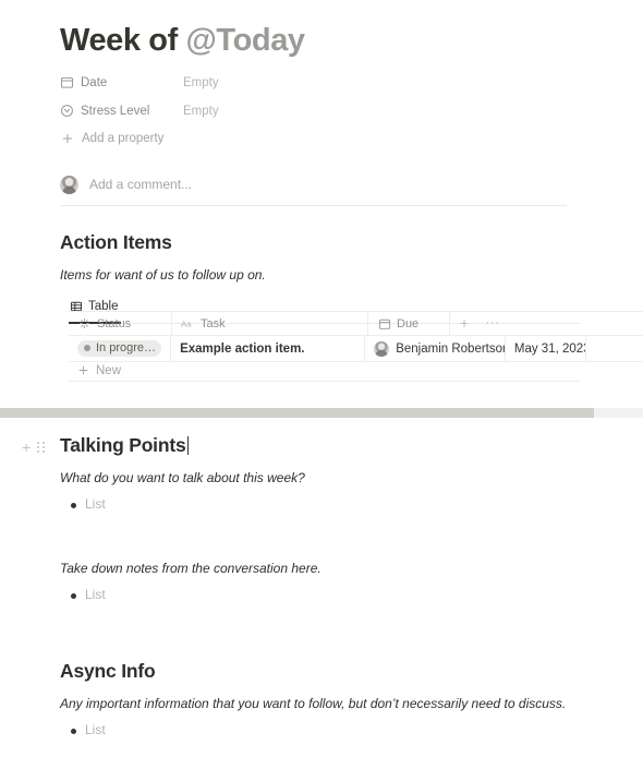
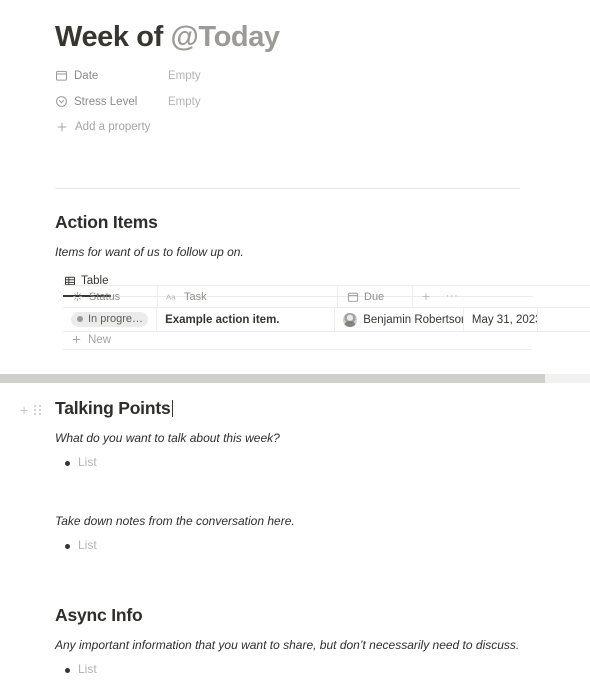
  Week of @Today
  Date
  Empty
  Stress Level
  Empty
  Add a property
- Add a comment...
  Action Items
  Items for want of us to follow up on.
  Table
  Status
  Aa
  Task
  Due
  ···
  In progre…
  Example action item.
  Benjamin Robertso
  May 31, 202
  New
  +
  Talking Points
  What do you want to talk about this week?
  List
  Take down notes from the conversation here.
  List
  Async Info
- Any important information that you want to follow, but don’t necessarily need to discuss.
+ Any important information that you want to share, but don’t necessarily need to discuss.
  List
